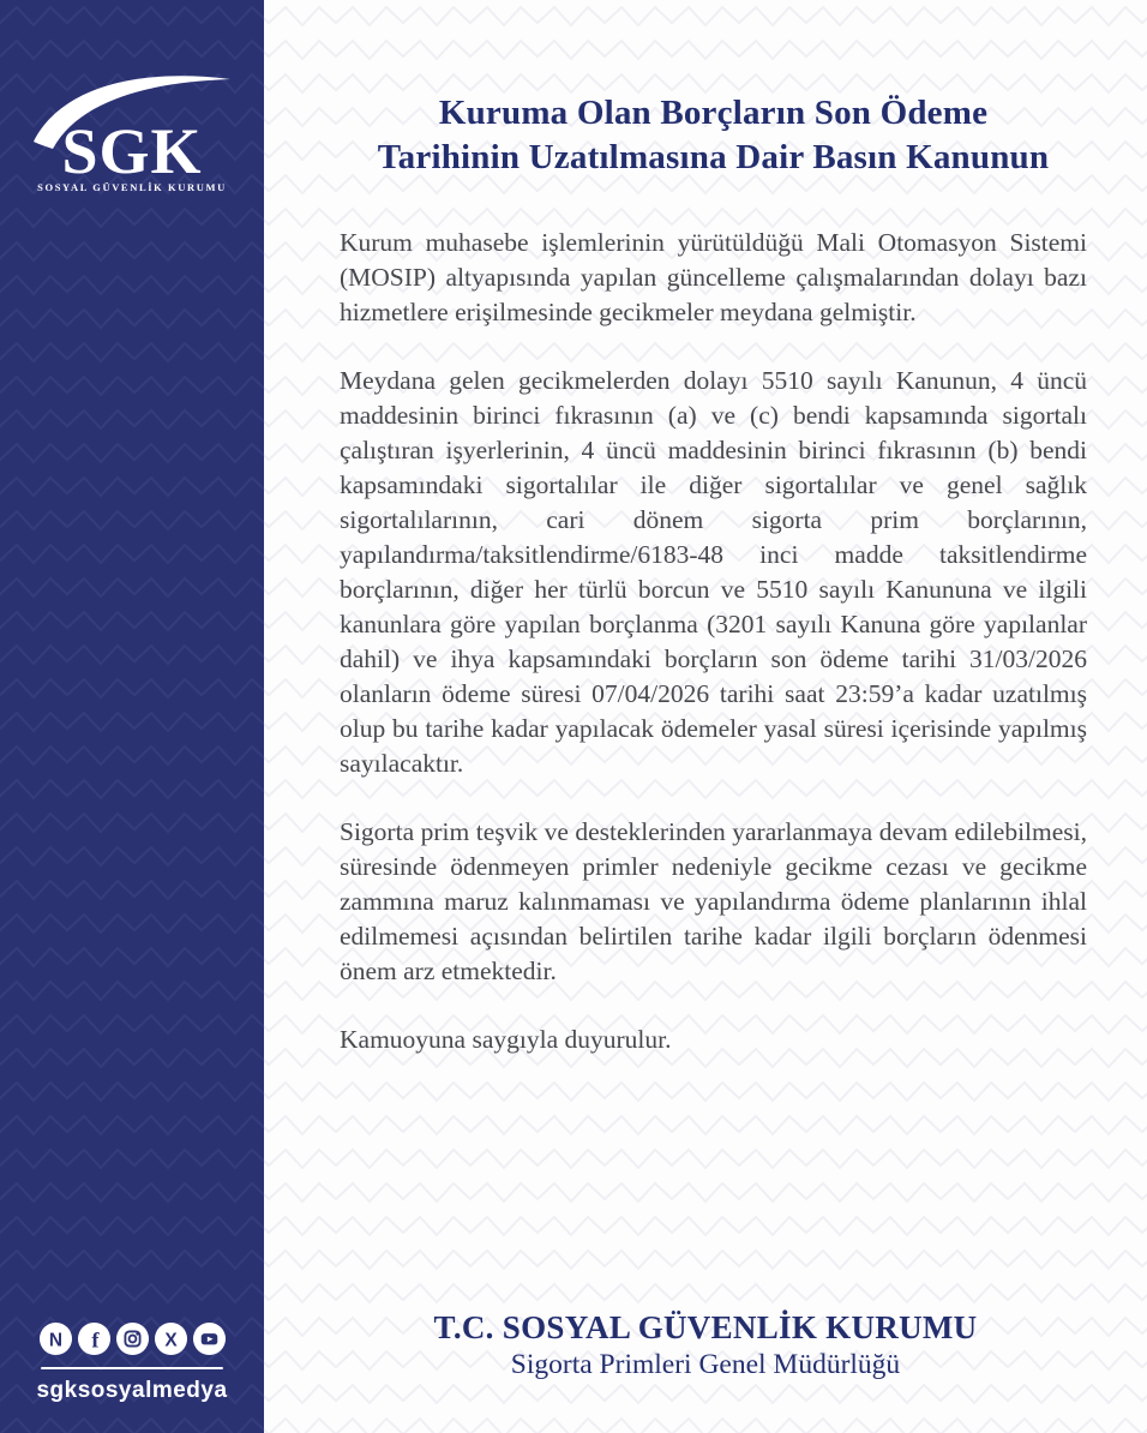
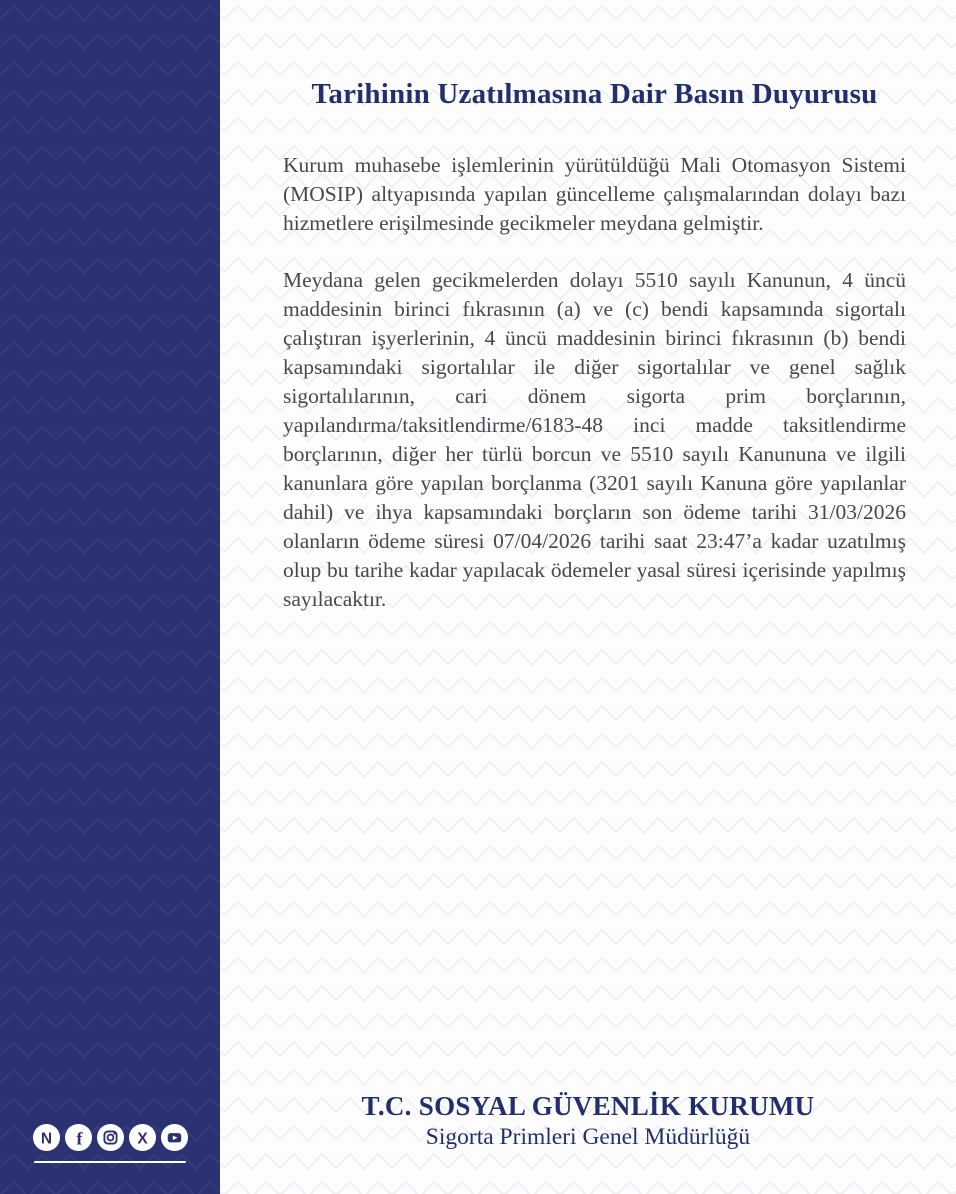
- SGK
- SOSYAL GÜVENLİK KURUMU
  N
  f
  X
- sgksosyalmedya
- Kuruma Olan Borçların Son Ödeme
- Tarihinin Uzatılmasına Dair Basın Kanunun
+ Tarihinin Uzatılmasına Dair Basın Duyurusu
  Kurum muhasebe işlemlerinin yürütüldüğü Mali Otomasyon Sistemi (MOSIP) altyapısında yapılan güncelleme çalışmalarından dolayı bazı hizmetlere erişilmesinde gecikmeler meydana gelmiştir.
- Meydana gelen gecikmelerden dolayı 5510 sayılı Kanunun, 4 üncü maddesinin birinci fıkrasının (a) ve (c) bendi kapsamında sigortalı çalıştıran işyerlerinin, 4 üncü maddesinin birinci fıkrasının (b) bendi kapsamındaki sigortalılar ile diğer sigortalılar ve genel sağlık sigortalılarının, cari dönem sigorta prim borçlarının, yapılandırma/taksitlendirme/6183-48 inci madde taksitlendirme borçlarının, diğer her türlü borcun ve 5510 sayılı Kanununa ve ilgili kanunlara göre yapılan borçlanma (3201 sayılı Kanuna göre yapılanlar dahil) ve ihya kapsamındaki borçların son ödeme tarihi 31/03/2026 olanların ödeme süresi 07/04/2026 tarihi saat 23:59’a kadar uzatılmış olup bu tarihe kadar yapılacak ödemeler yasal süresi içerisinde yapılmış sayılacaktır.
+ Meydana gelen gecikmelerden dolayı 5510 sayılı Kanunun, 4 üncü maddesinin birinci fıkrasının (a) ve (c) bendi kapsamında sigortalı çalıştıran işyerlerinin, 4 üncü maddesinin birinci fıkrasının (b) bendi kapsamındaki sigortalılar ile diğer sigortalılar ve genel sağlık sigortalılarının, cari dönem sigorta prim borçlarının, yapılandırma/taksitlendirme/6183-48 inci madde taksitlendirme borçlarının, diğer her türlü borcun ve 5510 sayılı Kanununa ve ilgili kanunlara göre yapılan borçlanma (3201 sayılı Kanuna göre yapılanlar dahil) ve ihya kapsamındaki borçların son ödeme tarihi 31/03/2026 olanların ödeme süresi 07/04/2026 tarihi saat 23:47’a kadar uzatılmış olup bu tarihe kadar yapılacak ödemeler yasal süresi içerisinde yapılmış sayılacaktır.
- Sigorta prim teşvik ve desteklerinden yararlanmaya devam edilebilmesi, süresinde ödenmeyen primler nedeniyle gecikme cezası ve gecikme zammına maruz kalınmaması ve yapılandırma ödeme planlarının ihlal edilmemesi açısından belirtilen tarihe kadar ilgili borçların ödenmesi önem arz etmektedir.
- Kamuoyuna saygıyla duyurulur.
  T.C. SOSYAL GÜVENLİK KURUMU
  Sigorta Primleri Genel Müdürlüğü
